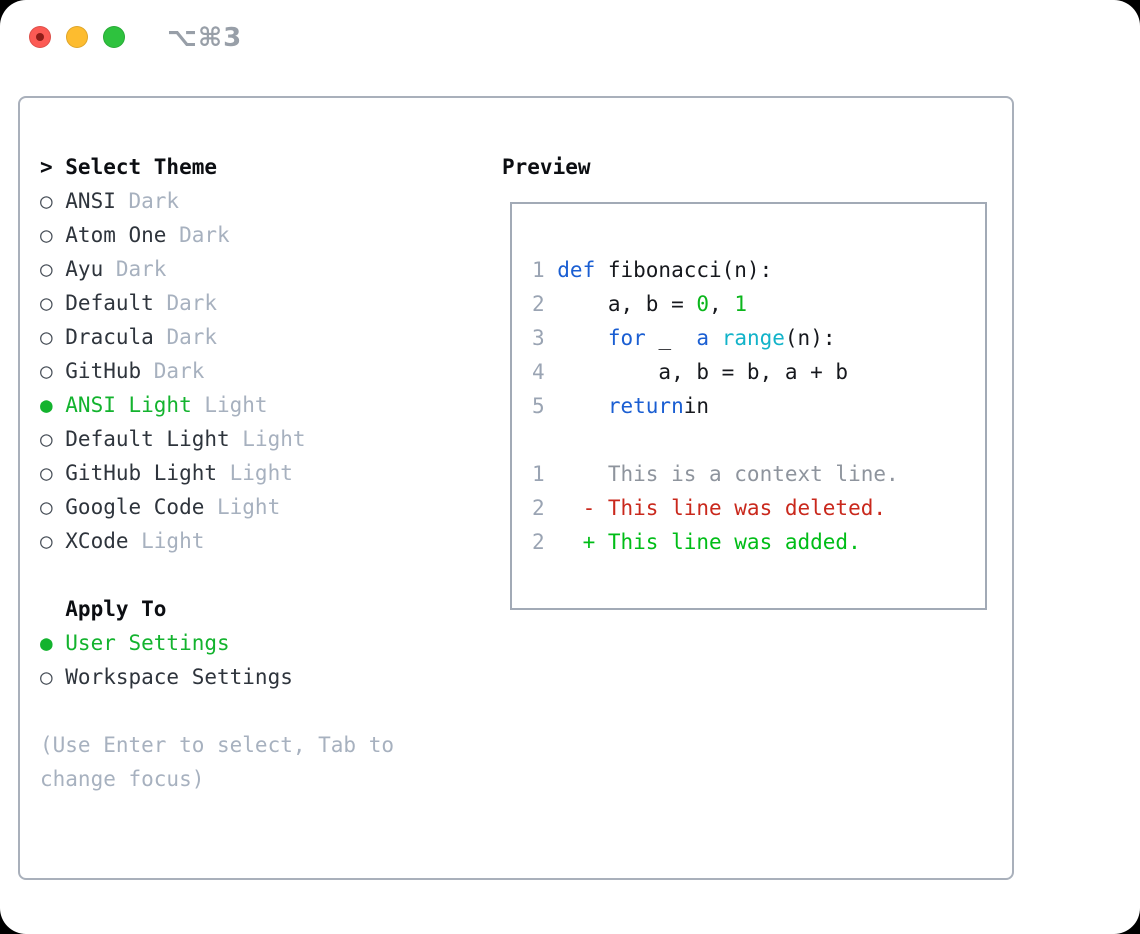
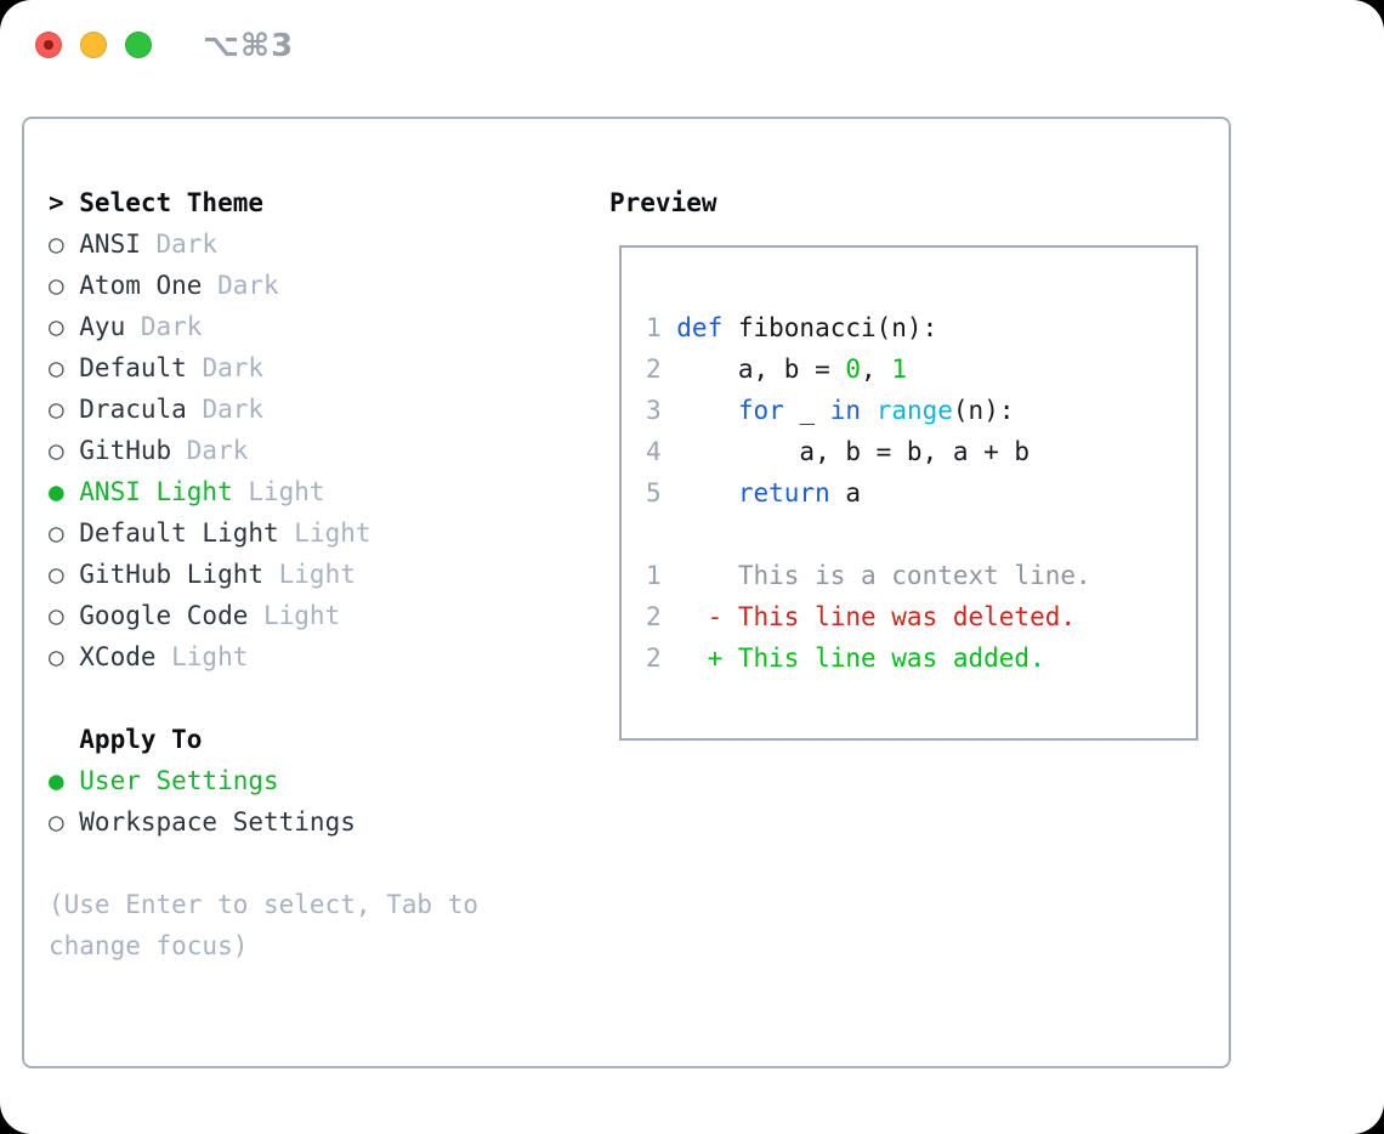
  ⌥⌘3
  > Select Theme
  ○ ANSI Dark
  ○ Atom One Dark
  ○ Ayu Dark
  ○ Default Dark
  ○ Dracula Dark
  ○ GitHub Dark
  ● ANSI Light Light
  ○ Default Light Light
  ○ GitHub Light Light
  ○ Google Code Light
  ○ XCode Light
  Apply To
  ● User Settings
  ○ Workspace Settings
  (Use Enter to select, Tab to change focus)
  Preview
  1 def fibonacci(n):
  2 a, b = 0, 1
- 3 for _ a range(n):
+ 3 for _ in range(n):
  4 a, b = b, a + b
- 5 returnin
+ 5 return a
  1 This is a context line.
  2 - This line was deleted.
  2 + This line was added.
